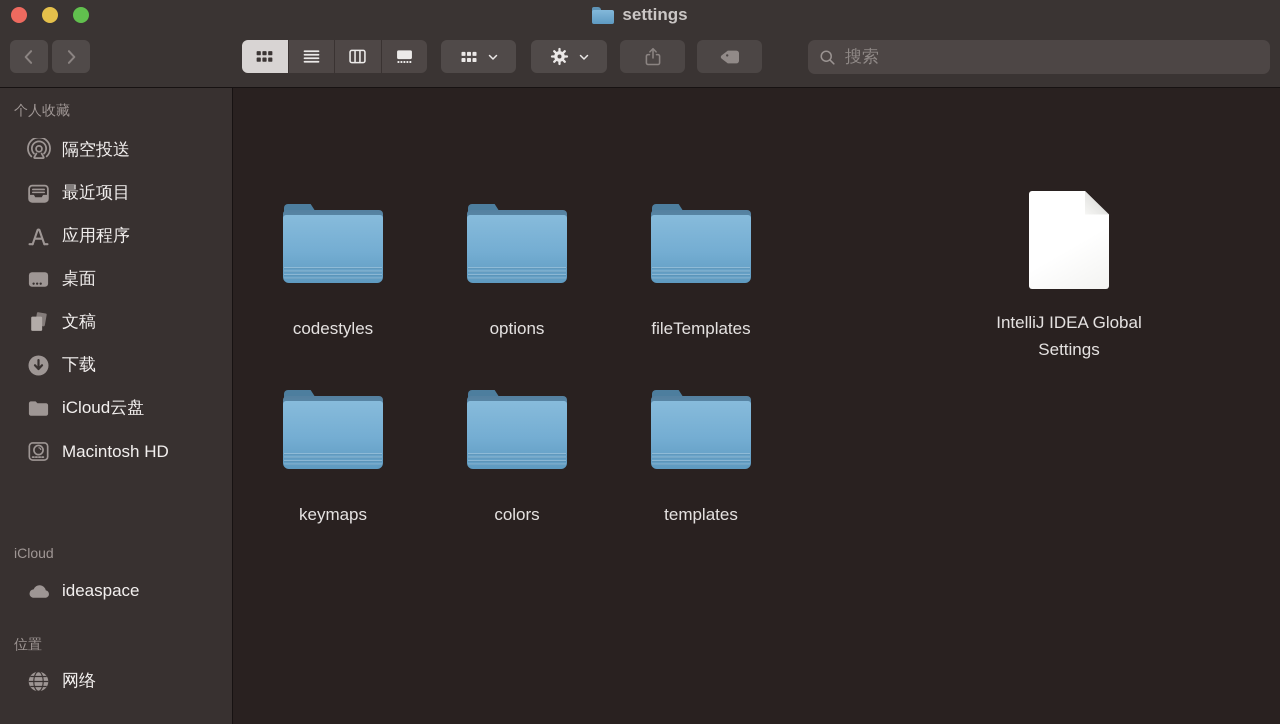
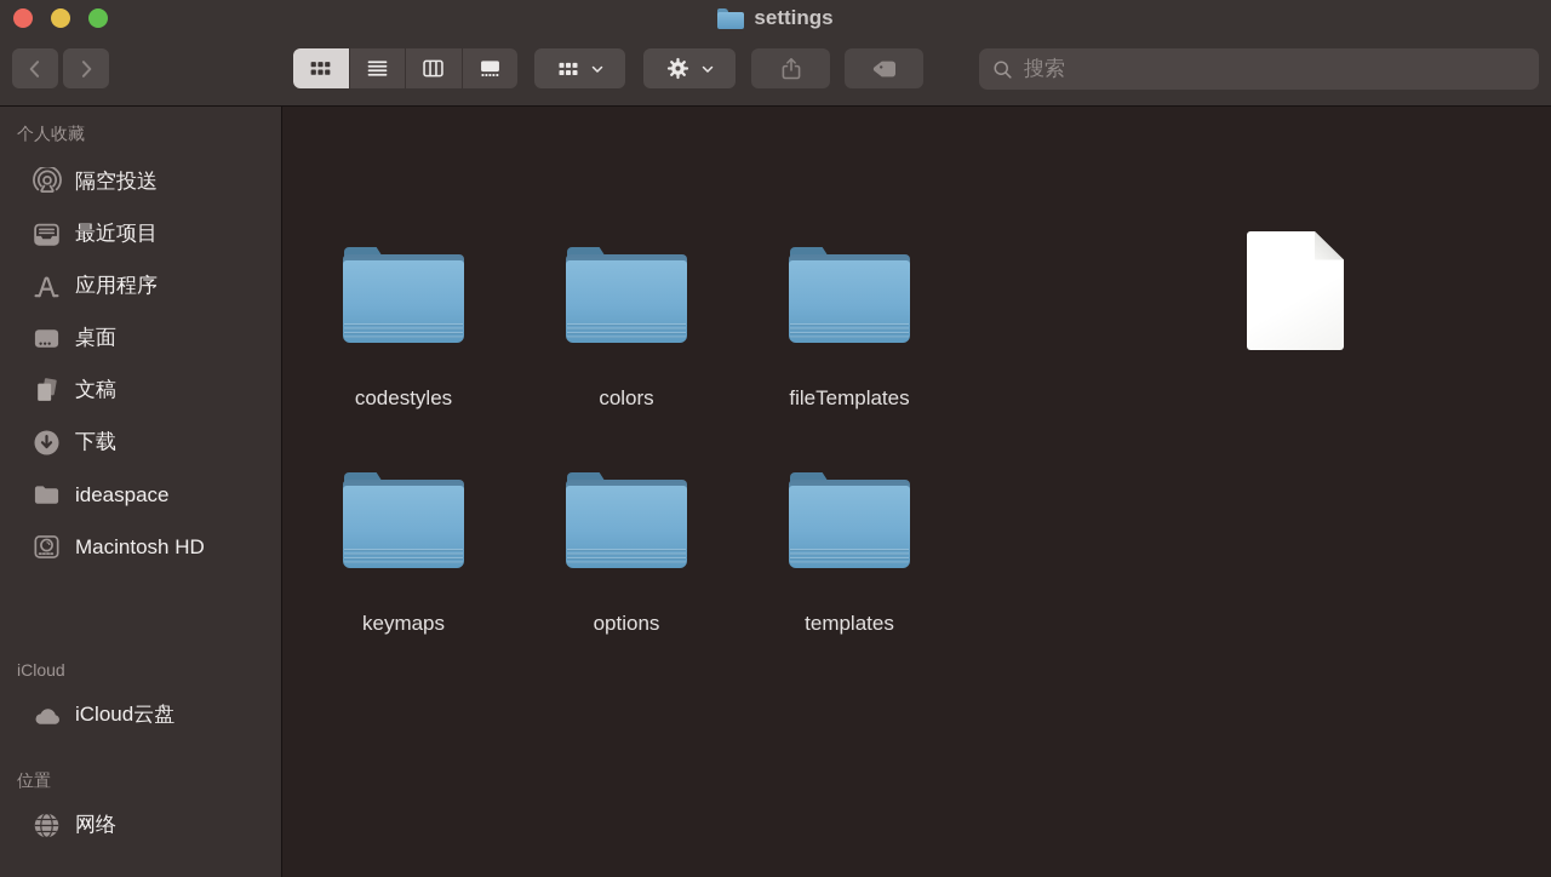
  settings
  搜索
  个人收藏
  隔空投送
  最近项目
  应用程序
  桌面
  文稿
  下载
- iCloud云盘
+ ideaspace
  Macintosh HD
  iCloud
- ideaspace
+ iCloud云盘
  位置
  网络
  codestyles
- options
+ colors
  fileTemplates
- IntelliJ IDEA Global Settings
  keymaps
- colors
+ options
  templates
